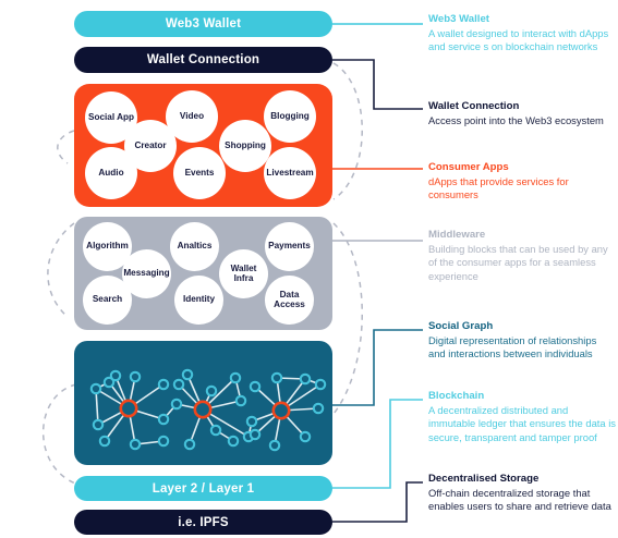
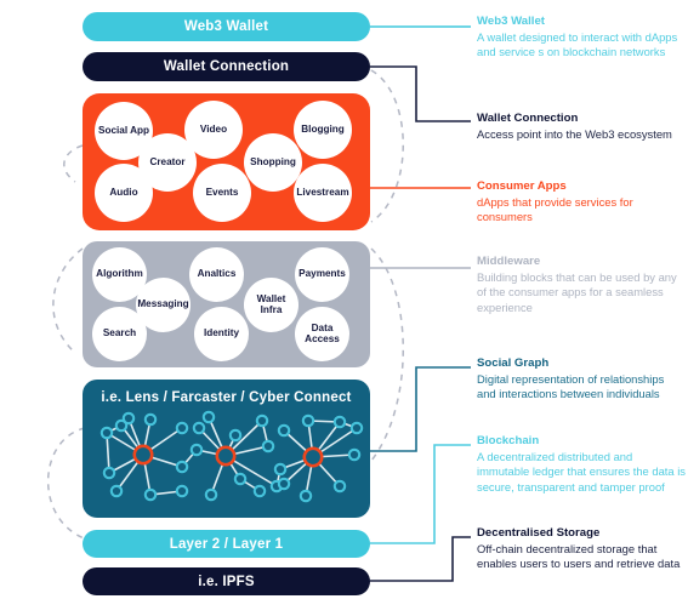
  Web3 Wallet
  Wallet Connection
  Social App
  Video
  Blogging
  Creator
  Shopping
  Audio
  Events
  Livestream
  Algorithm
  Analtics
  Payments
  Messaging
  Wallet Infra
  Search
  Identity
  Data Access
+ i.e. Lens / Farcaster / Cyber Connect
  Layer 2 / Layer 1
  i.e. IPFS
  Web3 Wallet
  A wallet designed to interact with dApps and service s on blockchain networks
  Wallet Connection
  Access point into the Web3 ecosystem
  Consumer Apps
  dApps that provide services for consumers
  Middleware
  Building blocks that can be used by any of the consumer apps for a seamless experience
  Social Graph
  Digital representation of relationships and interactions between individuals
  Blockchain
  A decentralized distributed and immutable ledger that ensures the data is secure, transparent and tamper proof
  Decentralised Storage
- Off-chain decentralized storage that enables users to share and retrieve data
+ Off-chain decentralized storage that enables users to users and retrieve data
